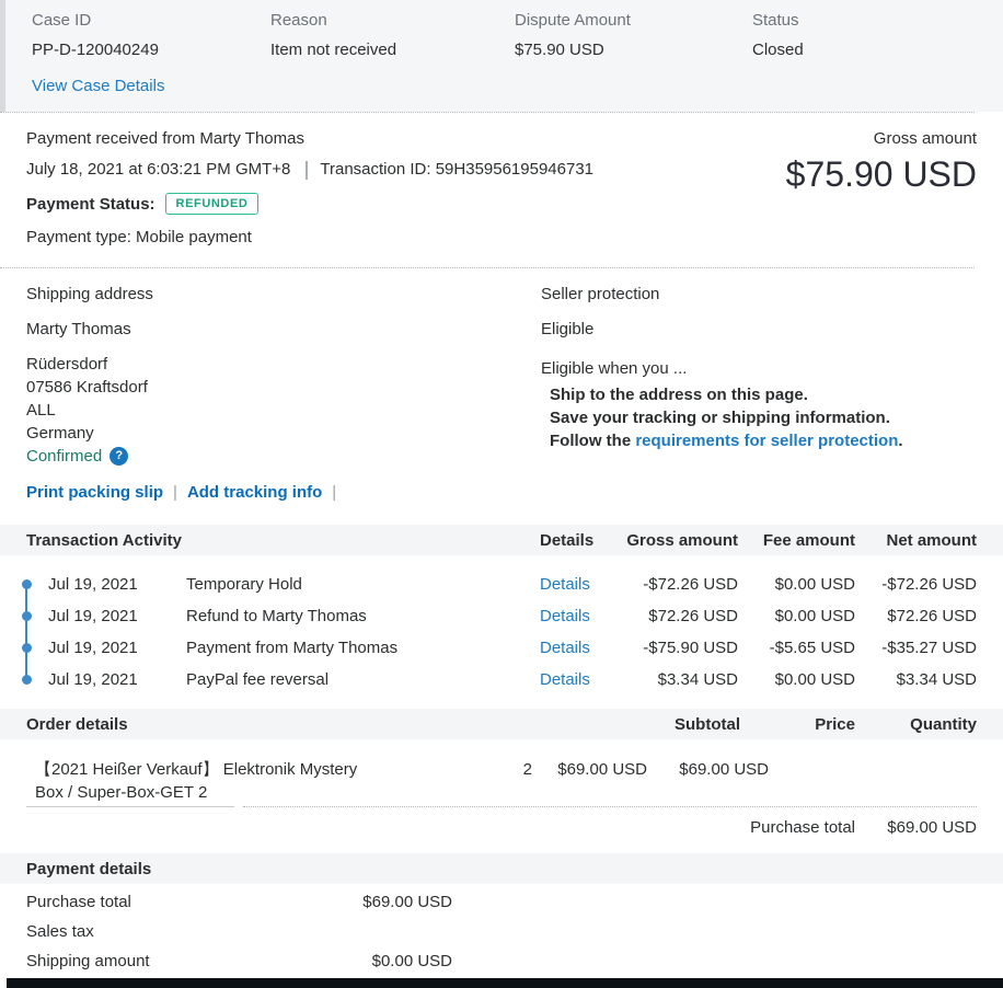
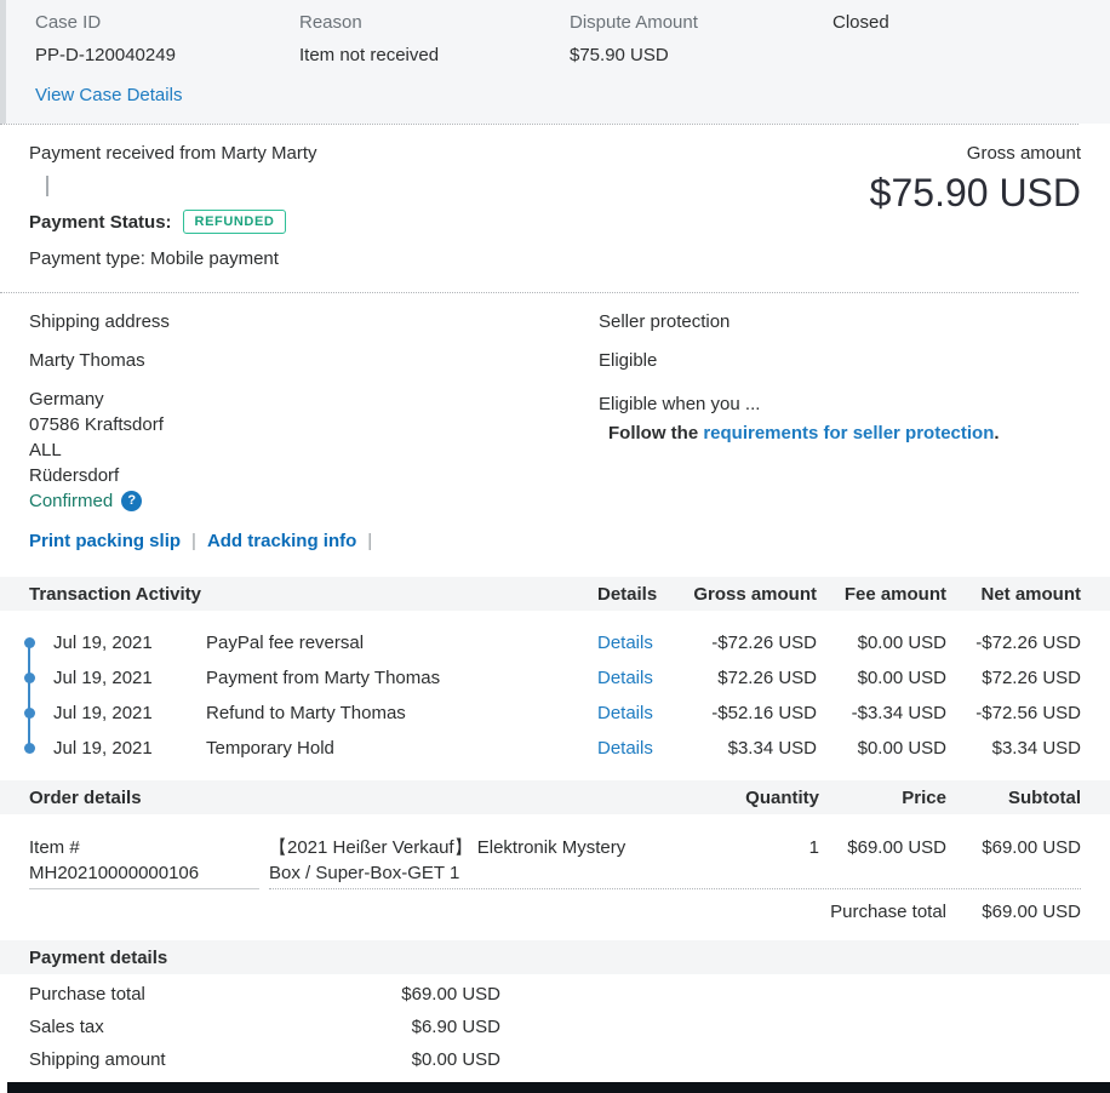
  Case ID
  PP-D-120040249
  Reason
  Item not received
  Dispute Amount
  $75.90 USD
- Status
  Closed
  View Case Details
- Payment received from Marty Thomas
+ Payment received from Marty Marty
- July 18, 2021 at 6:03:21 PM GMT+8
- Transaction ID: 59H35956195946731
  Payment Status:
  REFUNDED
  Payment type: Mobile payment
  Gross amount
  $75.90 USD
  Shipping address
  Marty Thomas
- Rüdersdorf
+ Germany
  07586 Kraftsdorf
  ALL
- Germany
+ Rüdersdorf
  Confirmed
  ?
  Print packing slip
  |
  Add tracking info
  |
  Seller protection
  Eligible
  Eligible when you ...
- Ship to the address on this page.
- Save your tracking or shipping information.
  Follow the requirements for seller protection.
  Transaction Activity
  Details
  Gross amount
  Fee amount
  Net amount
  Jul 19, 2021
- Temporary Hold
+ PayPal fee reversal
  Details
  -$72.26 USD
  $0.00 USD
  -$72.26 USD
  Jul 19, 2021
- Refund to Marty Thomas
+ Payment from Marty Thomas
  Details
  $72.26 USD
  $0.00 USD
  $72.26 USD
  Jul 19, 2021
- Payment from Marty Thomas
+ Refund to Marty Thomas
  Details
- -$75.90 USD
+ -$52.16 USD
- -$5.65 USD
+ -$3.34 USD
- -$35.27 USD
+ -$72.56 USD
  Jul 19, 2021
- PayPal fee reversal
+ Temporary Hold
  Details
  $3.34 USD
  $0.00 USD
  $3.34 USD
  Order details
- Subtotal
+ Quantity
  Price
- Quantity
+ Subtotal
+ Item #
+ MH20210000000106
- 【2021 Heißer Verkauf】 Elektronik Mystery Box / Super-Box-GET 2
+ 【2021 Heißer Verkauf】 Elektronik Mystery Box / Super-Box-GET 1
- 2
+ 1
  $69.00 USD
  $69.00 USD
  Purchase total
  $69.00 USD
  Payment details
  Purchase total
  $69.00 USD
  Sales tax
+ $6.90 USD
  Shipping amount
  $0.00 USD
